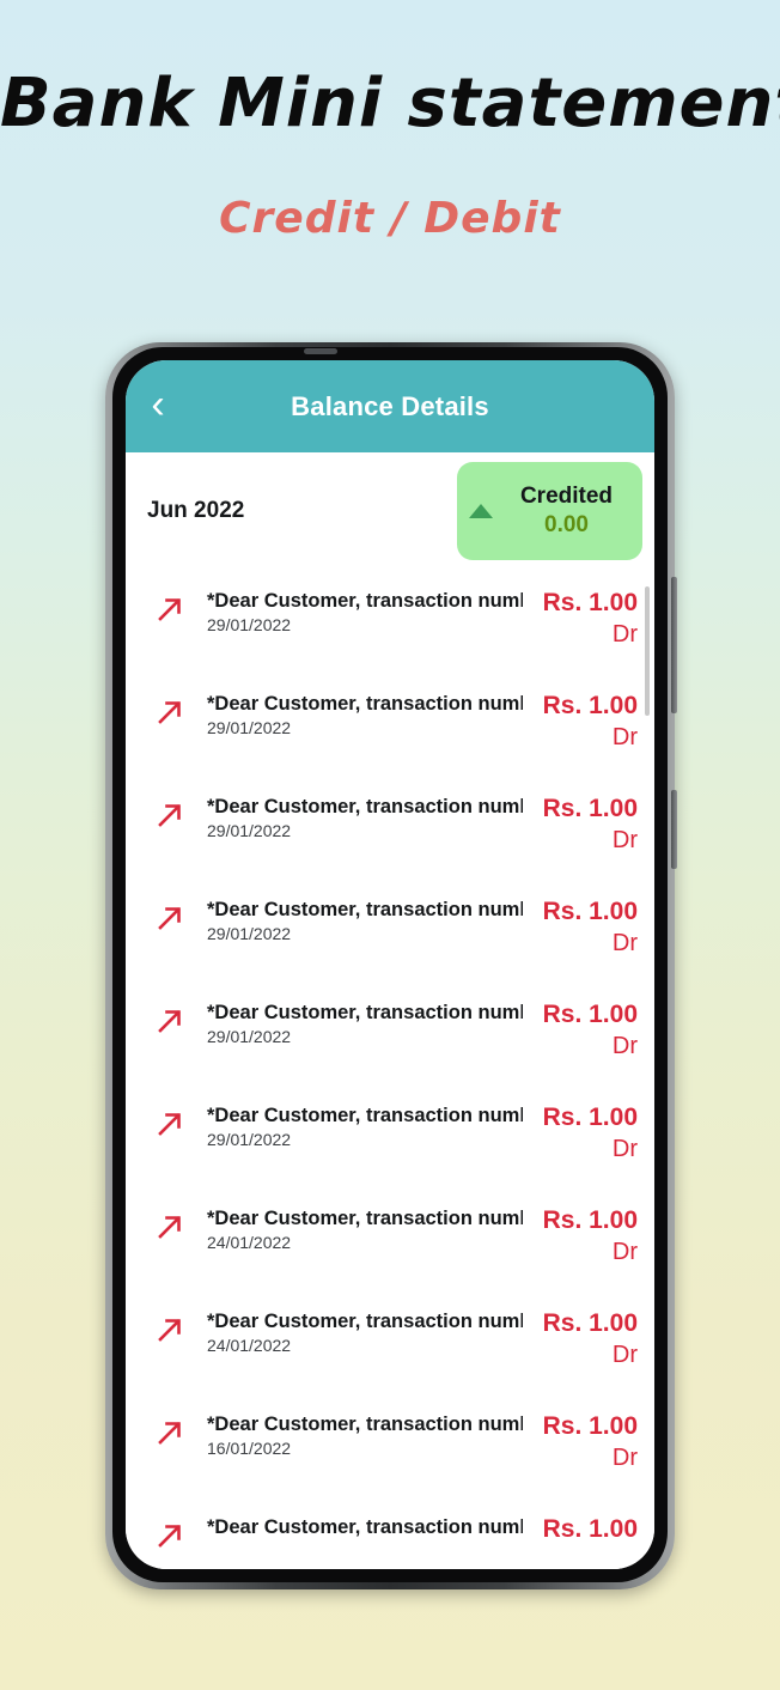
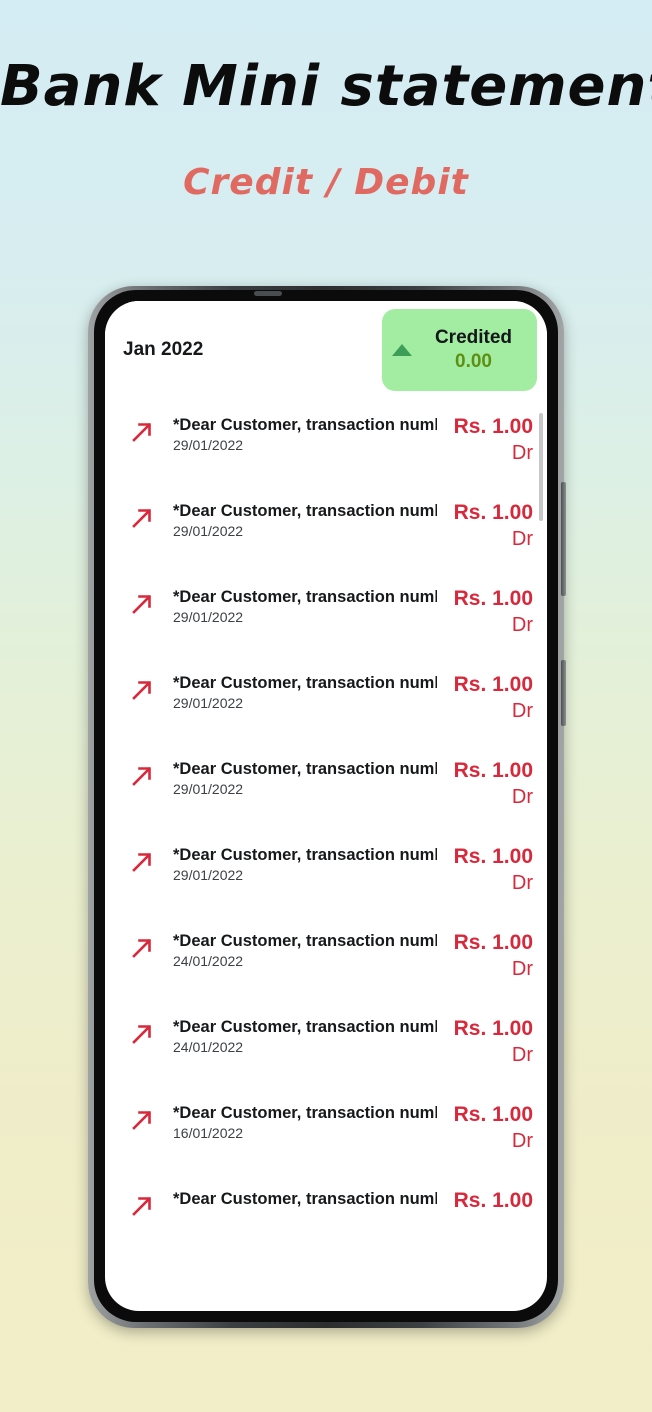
  Bank Mini statemen
  Credit / Debit
- ‹
- Balance Details
- Jun 2022
+ Jan 2022
  Credited
  0.00
  *Dear Customer, transaction num
  29/01/2022
  Rs. 1.00
  Dr
  *Dear Customer, transaction num
  29/01/2022
  Rs. 1.00
  Dr
  *Dear Customer, transaction num
  29/01/2022
  Rs. 1.00
  Dr
  *Dear Customer, transaction num
  29/01/2022
  Rs. 1.00
  Dr
  *Dear Customer, transaction num
  29/01/2022
  Rs. 1.00
  Dr
  *Dear Customer, transaction num
  29/01/2022
  Rs. 1.00
  Dr
  *Dear Customer, transaction num
  24/01/2022
  Rs. 1.00
  Dr
  *Dear Customer, transaction num
  24/01/2022
  Rs. 1.00
  Dr
  *Dear Customer, transaction num
  16/01/2022
  Rs. 1.00
  Dr
  *Dear Customer, transaction num
  Rs. 1.00
